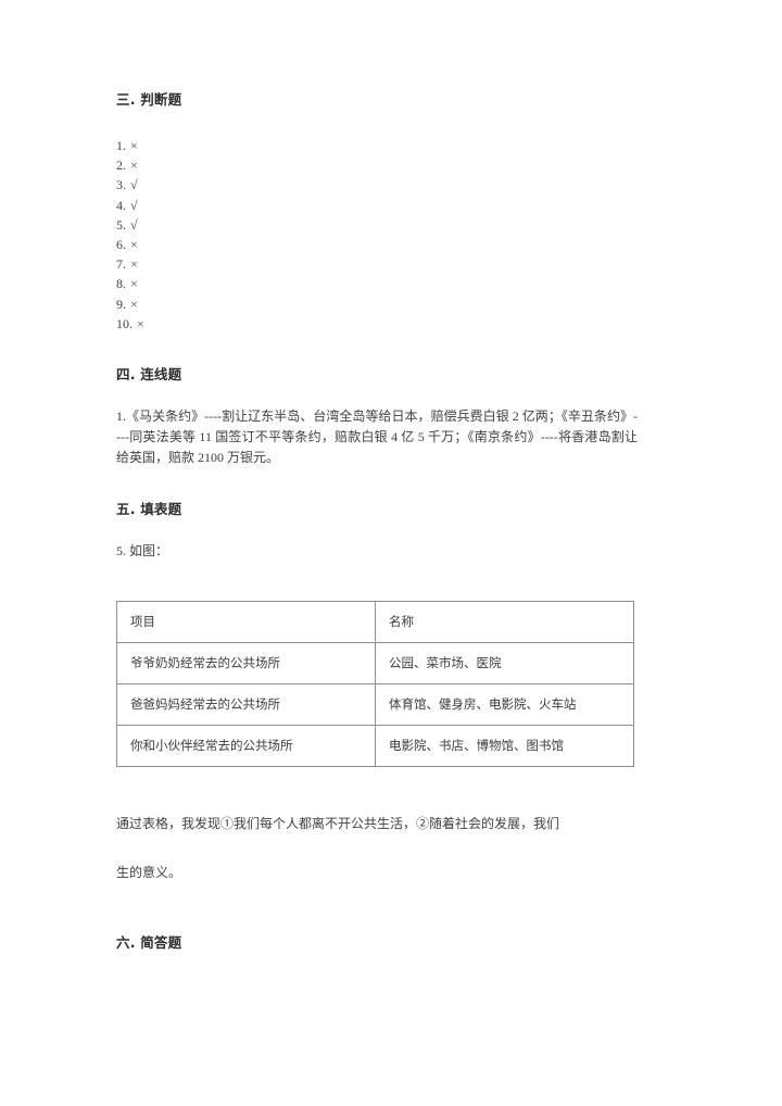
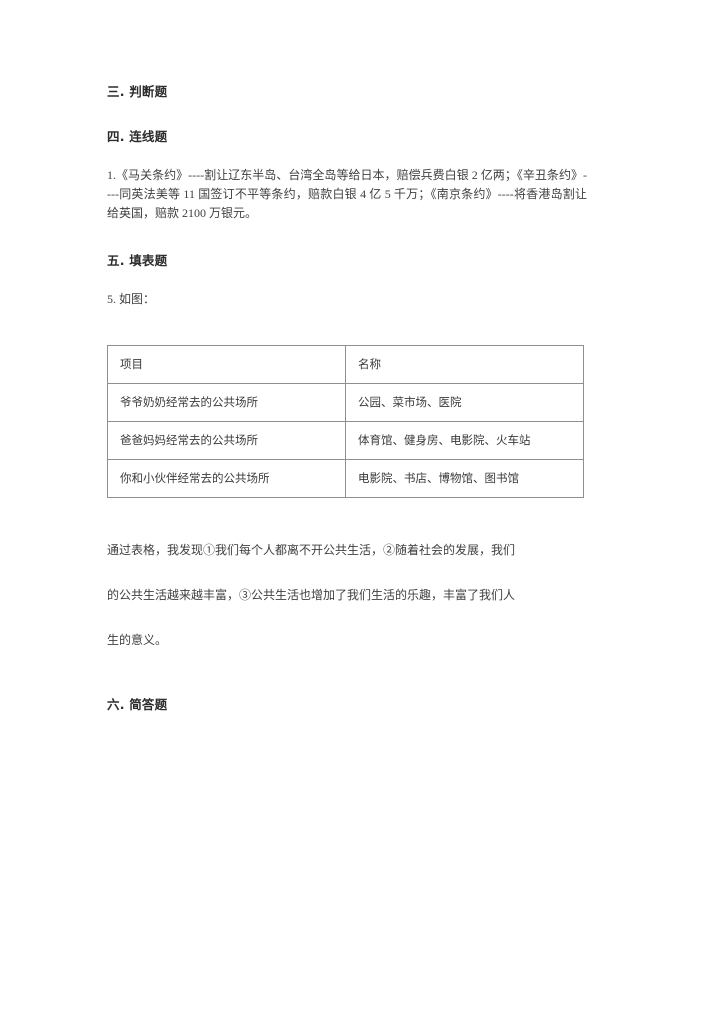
  三. 判断题
- 1. ×
- 2. ×
- 3. √
- 4. √
- 5. √
- 6. ×
- 7. ×
- 8. ×
- 9. ×
- 10. ×
  四. 连线题
  1.《马关条约》----割让辽东半岛、台湾全岛等给日本，赔偿兵费白银 2 亿两；《辛丑条约》----同英法美等 11 国签订不平等条约，赔款白银 4 亿 5 千万；《南京条约》----将香港岛割让给英国，赔款 2100 万银元。
  五. 填表题
  5. 如图：
  项目	名称
  爷爷奶奶经常去的公共场所	公园、菜市场、医院
  爸爸妈妈经常去的公共场所	体育馆、健身房、电影院、火车站
  你和小伙伴经常去的公共场所	电影院、书店、博物馆、图书馆
  通过表格，我发现①我们每个人都离不开公共生活，②随着社会的发展，我们
+ 的公共生活越来越丰富，③公共生活也增加了我们生活的乐趣，丰富了我们人
  生的意义。
  六. 简答题
